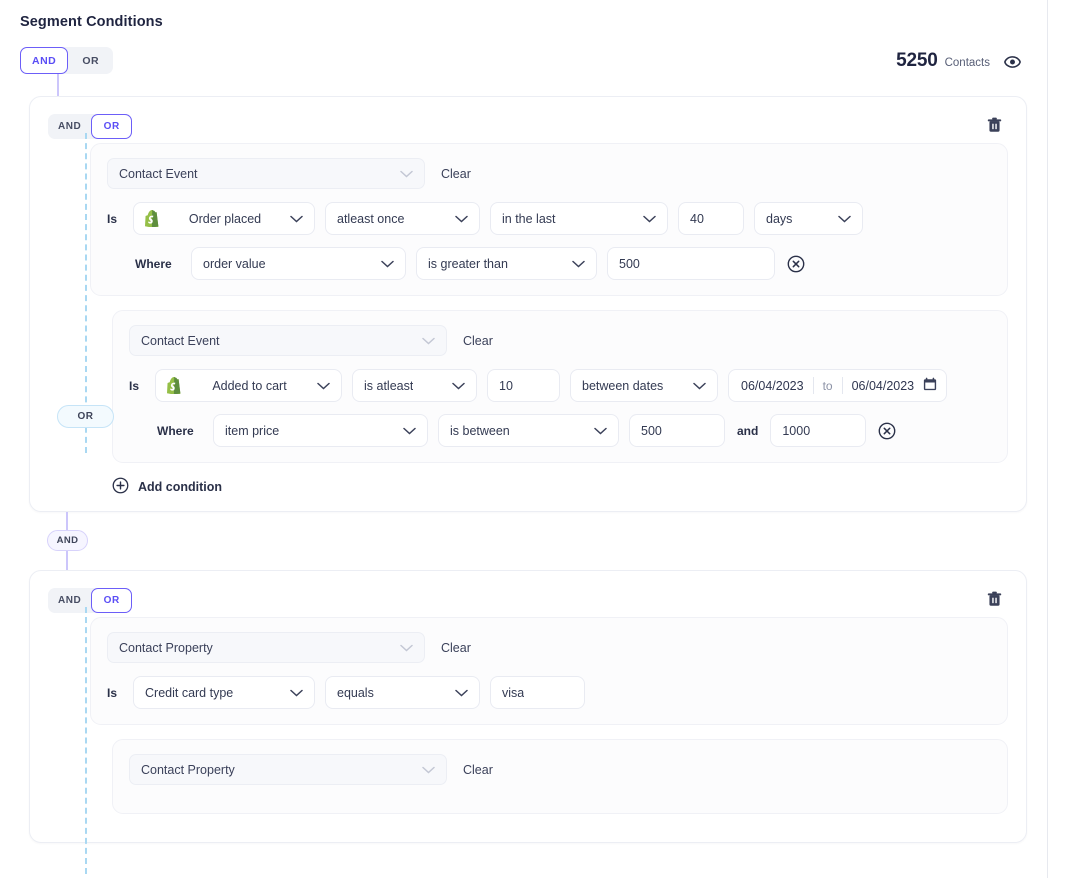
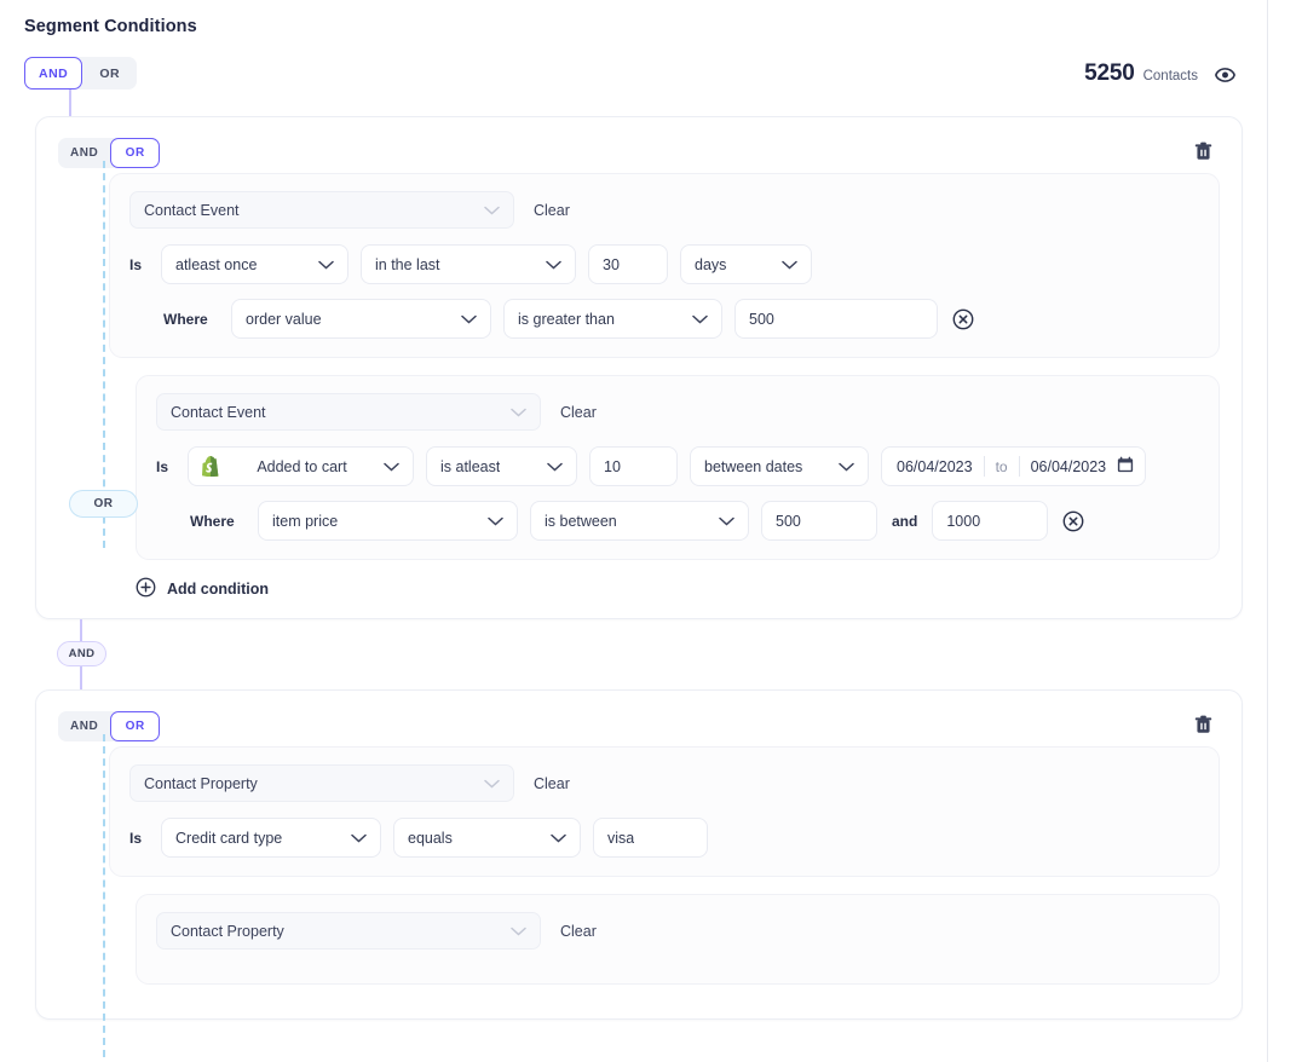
  Segment Conditions
  AND
  OR
  5250
  Contacts
  AND
  OR
  OR
  Contact Event
  Clear
  Is
- Order placed
  atleast once
  in the last
- 40
+ 30
  days
  Where
  order value
  is greater than
  500
  Contact Event
  Clear
  Is
  Added to cart
  is atleast
  10
  between dates
  06/04/2023
  to
  06/04/2023
  Where
  item price
  is between
  500
  and
  1000
  Add condition
  AND
  AND
  OR
  Contact Property
  Clear
  Is
  Credit card type
  equals
  visa
  Contact Property
  Clear
